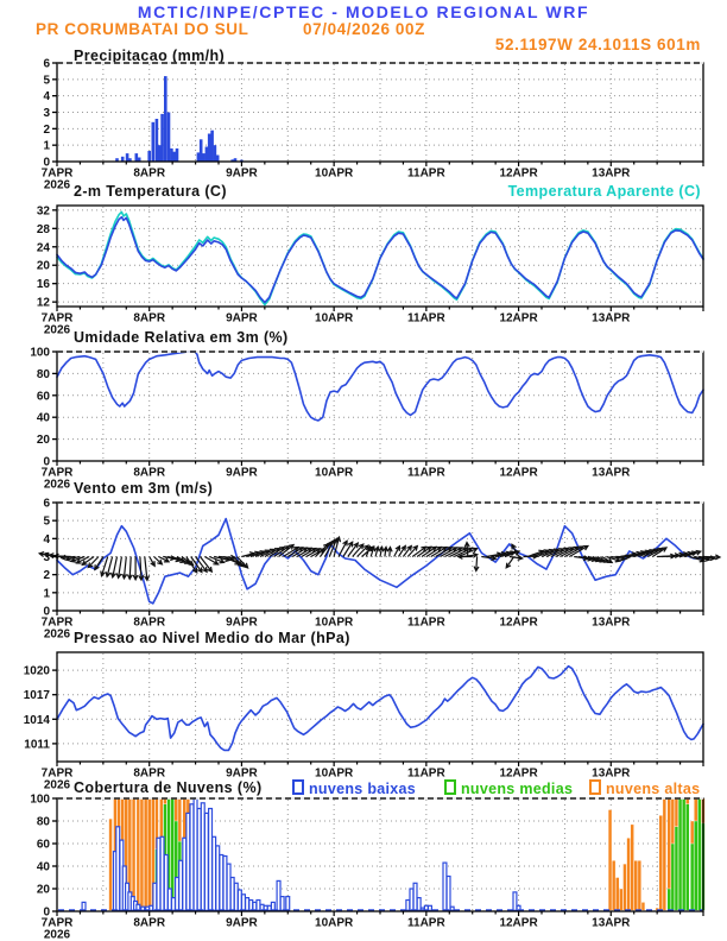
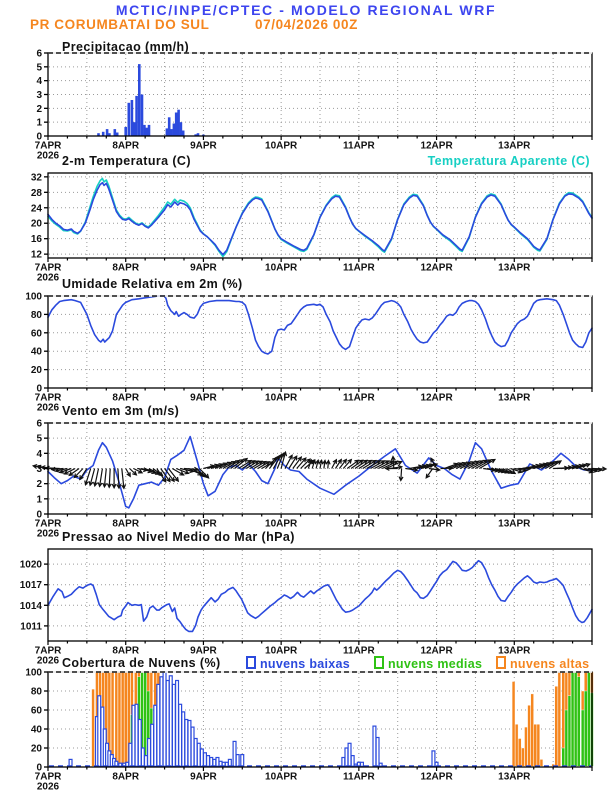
  MCTIC/INPE/CPTEC - MODELO REGIONAL WRF
  PR CORUMBATAI DO SUL
  07/04/2026 00Z
- 52.1197W 24.1011S 601m
  Precipitacao (mm/h)
  2-m Temperatura (C)
  Temperatura Aparente (C)
- Umidade Relativa em 3m (%)
+ Umidade Relativa em 2m (%)
  Vento em 3m (m/s)
  Pressao ao Nivel Medio do Mar (hPa)
  Cobertura de Nuvens (%)
  nuvens baixas
  nuvens medias
  nuvens altas
  0
  1
  2
  3
  4
  5
  6
  7APR
  8APR
  9APR
  10APR
  11APR
  12APR
  13APR
  2026
  12
  16
  20
  24
  28
  32
  7APR
  8APR
  9APR
  10APR
  11APR
  12APR
  13APR
  2026
  0
  20
  40
  60
  80
  100
  7APR
  8APR
  9APR
  10APR
  11APR
  12APR
  13APR
  2026
  0
  1
  2
  3
  4
  5
  6
  7APR
  8APR
  9APR
  10APR
  11APR
  12APR
  13APR
  2026
  1011
  1014
  1017
  1020
  7APR
  8APR
  9APR
  10APR
  11APR
  12APR
  13APR
  2026
  0
  20
  40
  60
  80
  100
  7APR
  8APR
  9APR
  10APR
  11APR
  12APR
  13APR
  2026
